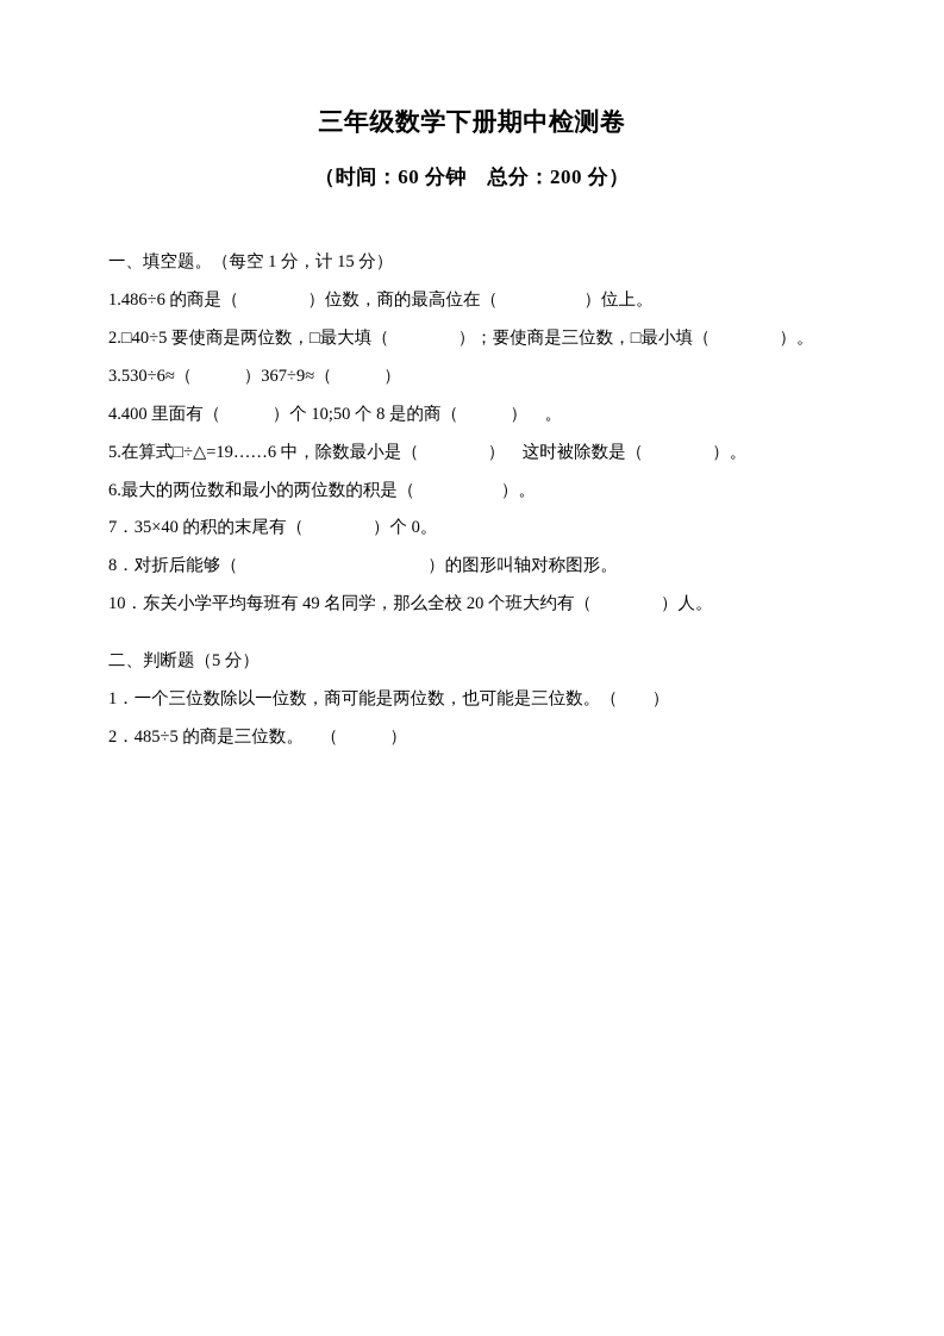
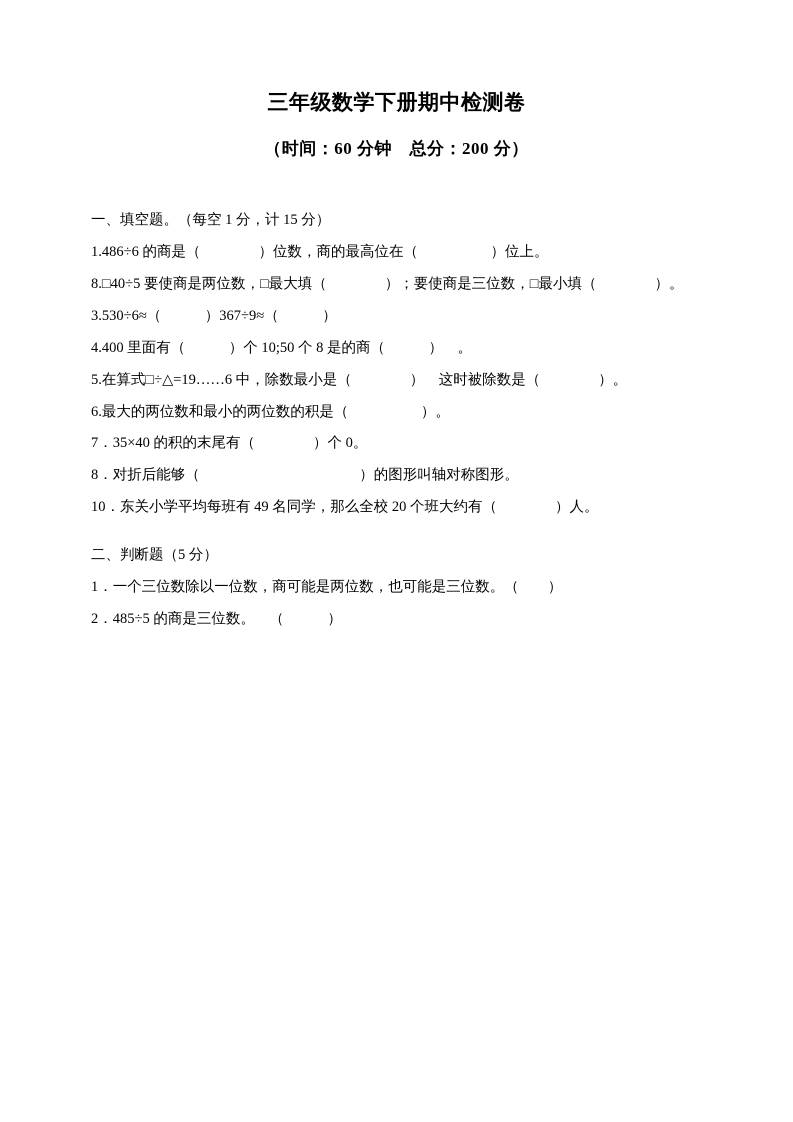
  三年级数学下册期中检测卷
  （时间：60 分钟 总分：200 分）
  一、填空题。（每空 1 分，计 15 分）
  1.486÷6 的商是（ ）位数，商的最高位在（ ）位上。
- 2.□40÷5 要使商是两位数，□最大填（ ）；要使商是三位数，□最小填（ ）。
+ 8.□40÷5 要使商是两位数，□最大填（ ）；要使商是三位数，□最小填（ ）。
  3.530÷6≈（ ）367÷9≈（ ）
  4.400 里面有（ ）个 10;50 个 8 是的商（ ） 。
  5.在算式□÷△=19……6 中，除数最小是（ ） 这时被除数是（ ）。
  6.最大的两位数和最小的两位数的积是（ ）。
  7．35×40 的积的末尾有（ ）个 0。
  8．对折后能够（ ）的图形叫轴对称图形。
  10．东关小学平均每班有 49 名同学，那么全校 20 个班大约有（ ）人。
  二、判断题（5 分）
  1．一个三位数除以一位数，商可能是两位数，也可能是三位数。（ ）
  2．485÷5 的商是三位数。 （ ）
